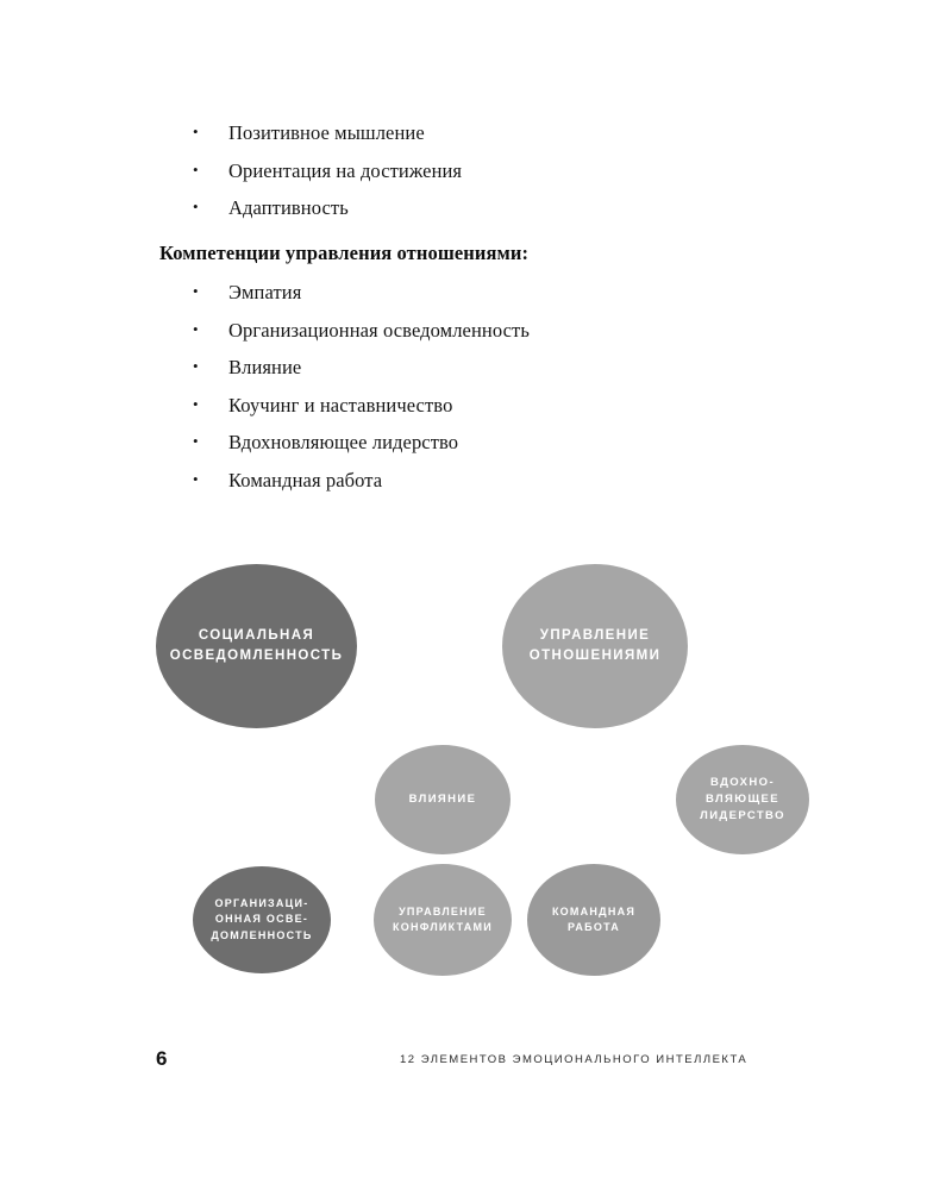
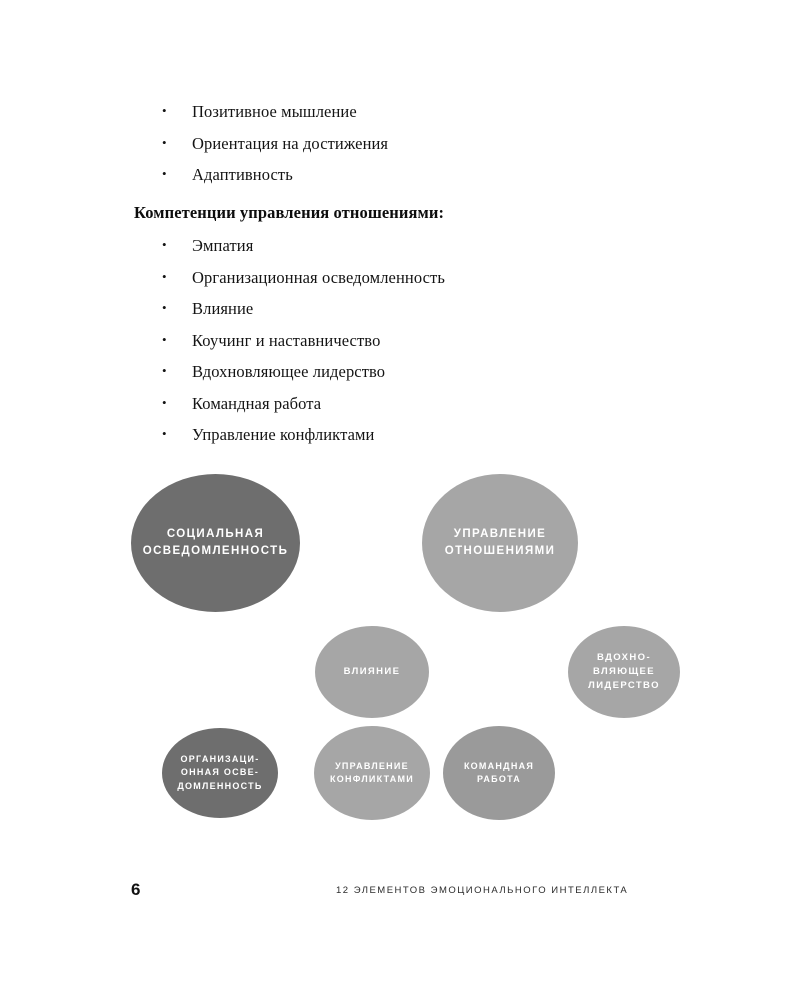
  Позитивное мышление
  Ориентация на достижения
  Адаптивность
  Компетенции управления отношениями:
  Эмпатия
  Организационная осведомленность
  Влияние
  Коучинг и наставничество
  Вдохновляющее лидерство
  Командная работа
+ Управление конфликтами
  СОЦИАЛЬНАЯ
  ОСВЕДОМЛЕННОСТЬ
  УПРАВЛЕНИЕ
  ОТНОШЕНИЯМИ
  ВЛИЯНИЕ
  ВДОХНО-
  ВЛЯЮЩЕЕ
  ЛИДЕРСТВО
  ОРГАНИЗАЦИ-
  ОННАЯ ОСВЕ-
  ДОМЛЕННОСТЬ
  УПРАВЛЕНИЕ
  КОНФЛИКТАМИ
  КОМАНДНАЯ
  РАБОТА
  6
  12 ЭЛЕМЕНТОВ ЭМОЦИОНАЛЬНОГО ИНТЕЛЛЕКТА
